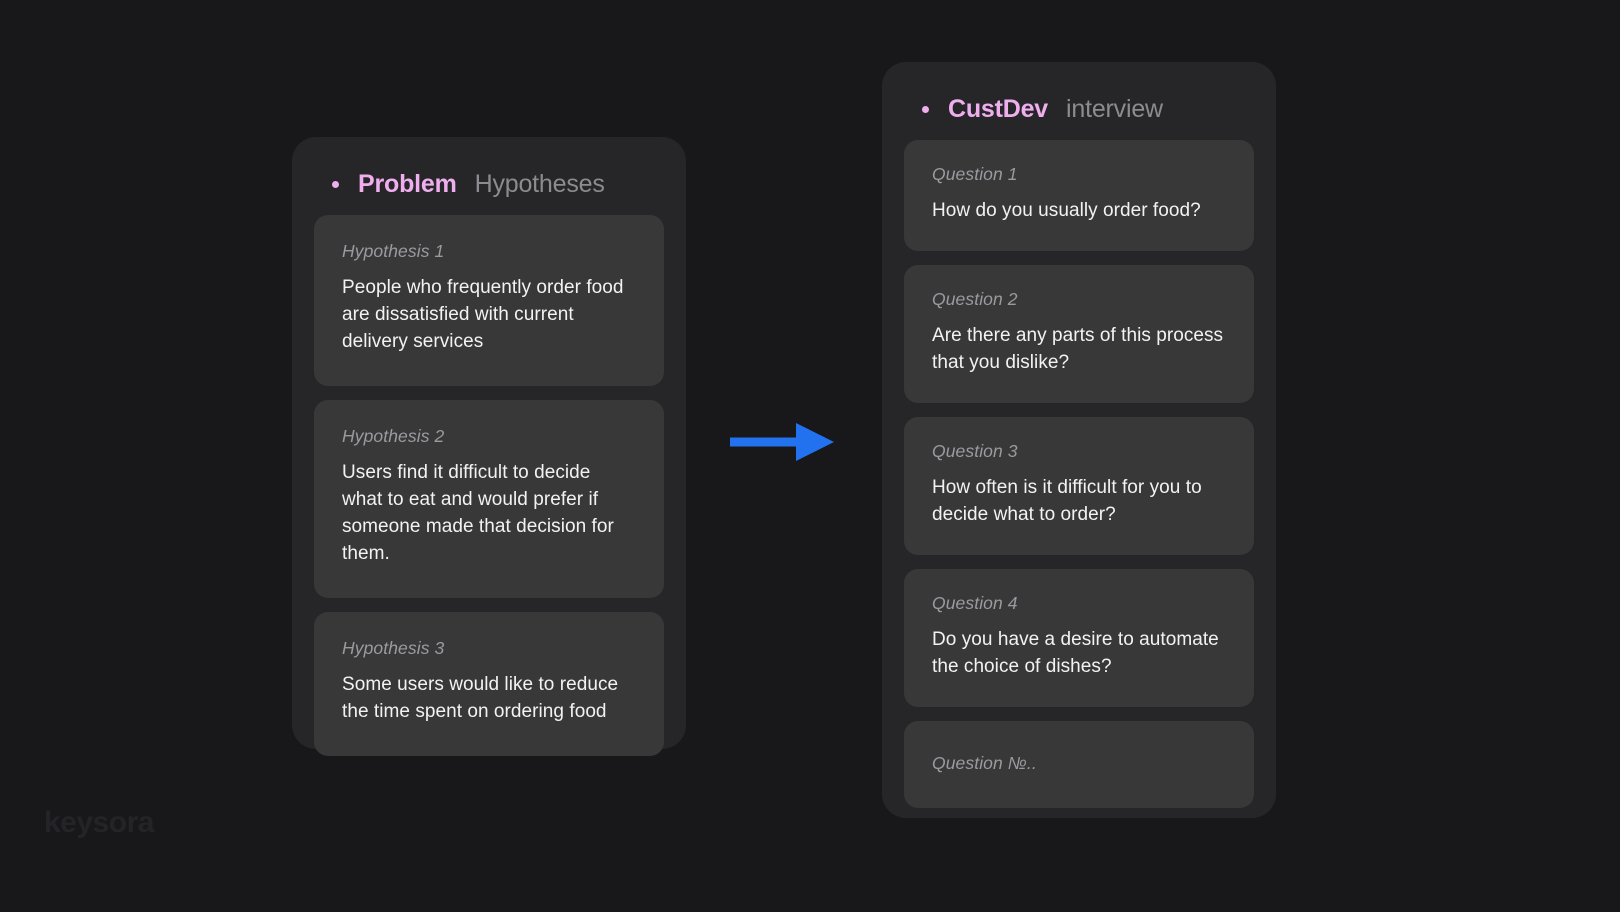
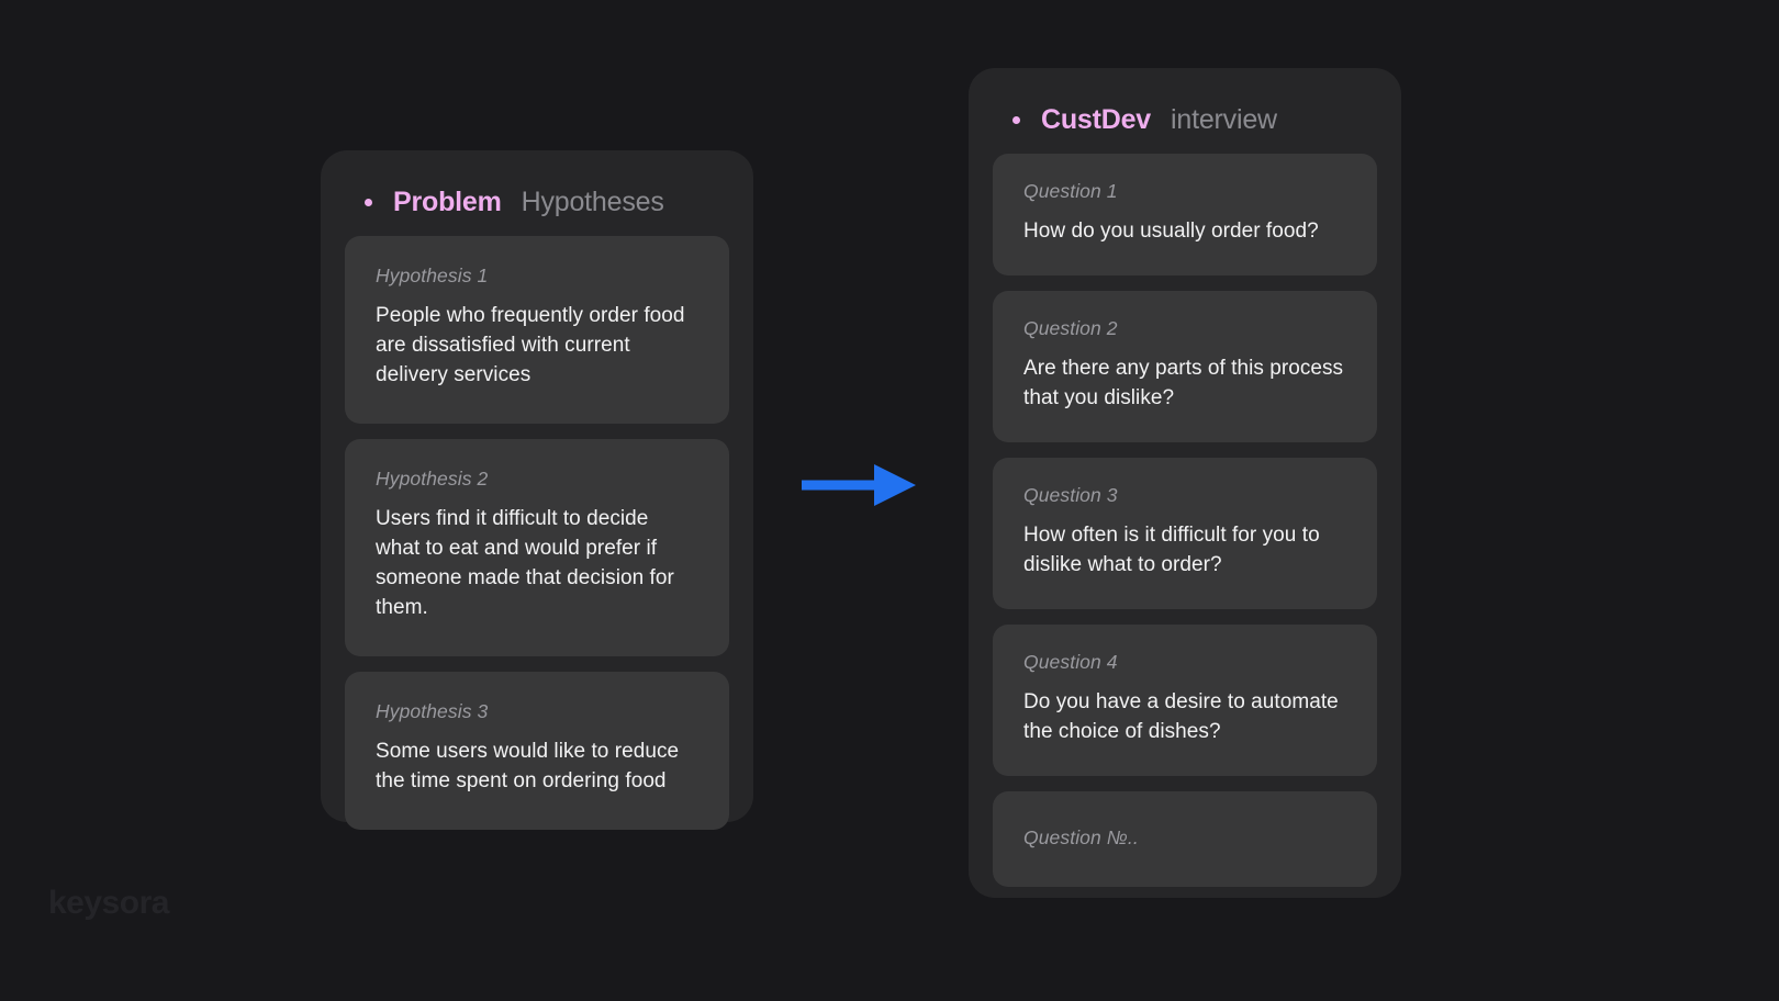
  Problem
  Hypotheses
  Hypothesis 1
  People who frequently order food are dissatisfied with current delivery services
  Hypothesis 2
  Users find it difficult to decide what to eat and would prefer if someone made that decision for them.
  Hypothesis 3
  Some users would like to reduce the time spent on ordering food
  CustDev
  interview
  Question 1
  How do you usually order food?
  Question 2
  Are there any parts of this process that you dislike?
  Question 3
- How often is it difficult for you to decide what to order?
+ How often is it difficult for you to dislike what to order?
  Question 4
  Do you have a desire to automate the choice of dishes?
  Question №..
